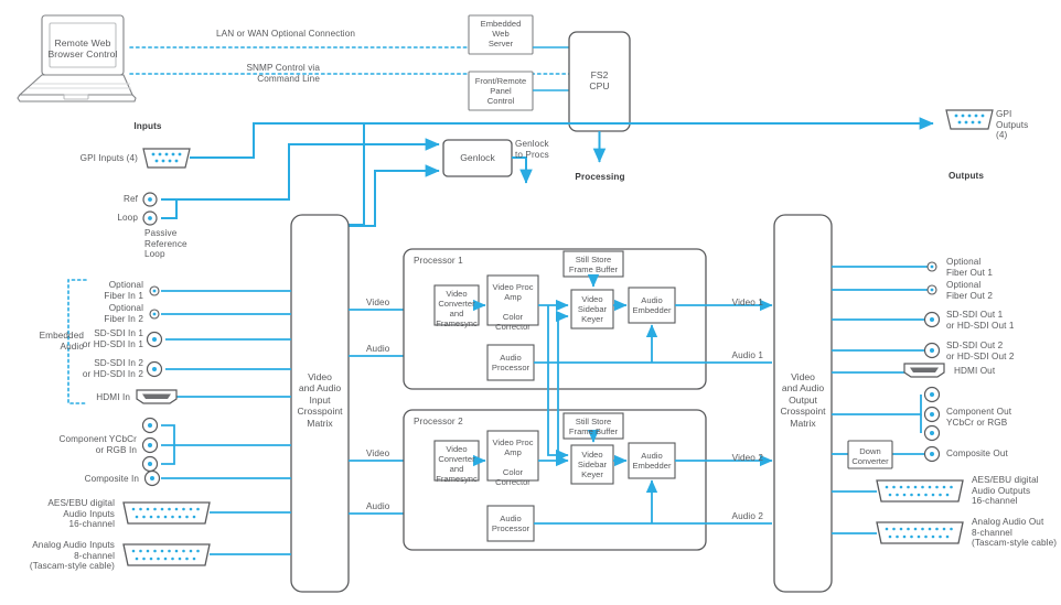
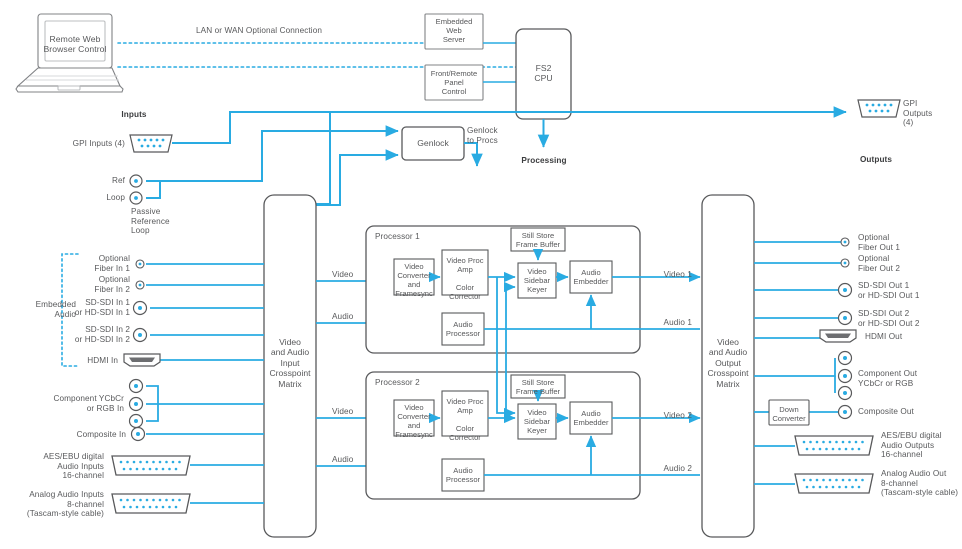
  Remote Web
  Browser Control
  LAN or WAN Optional Connection
- SNMP Control via
- Command Line
  Embedded
  Web
  Server
  Front/Remote
  Panel
  Control
  FS2
  CPU
  Processing
  Inputs
  Outputs
  GPI Inputs (4)
  Ref
  Loop
  Passive
  Reference
  Loop
  Embedded
  Audio
  Optional
  Fiber In 1
  Optional
  Fiber In 2
  SD-SDI In 1
  or HD-SDI In 1
  SD-SDI In 2
  or HD-SDI In 2
  HDMI In
  Component YCbCr
  or RGB In
  Composite In
  AES/EBU digital
  Audio Inputs
  16-channel
  Analog Audio Inputs
  8-channel
  (Tascam-style cable)
  Genlock
  Genlock
  to Procs
  Video
  and Audio
  Input
  Crosspoint
  Matrix
  Video
  and Audio
  Output
  Crosspoint
  Matrix
  Video
  Audio
  Video
  Audio
  Video 1
  Audio 1
  Video 2
  Audio 2
  Processor 1
  Video
  Converter
  and
  Framesync
  Video Proc
  Amp
  Color
  Corrector
  Still Store
  Frame Buffer
  Video
  Sidebar
  Keyer
  Audio
  Embedder
  Audio
  Processor
  Processor 2
  Video
  Converter
  and
  Framesync
  Video Proc
  Amp
  Color
  Corrector
  Still Store
  Frame Buffer
  Video
  Sidebar
  Keyer
  Audio
  Embedder
  Audio
  Processor
  GPI
  Outputs
  (4)
  Optional
  Fiber Out 1
  Optional
  Fiber Out 2
  SD-SDI Out 1
  or HD-SDI Out 1
  SD-SDI Out 2
  or HD-SDI Out 2
  HDMI Out
  Component Out
  YCbCr or RGB
  Composite Out
  AES/EBU digital
  Audio Outputs
  16-channel
  Analog Audio Out
  8-channel
  (Tascam-style cable)
  Down
  Converter
